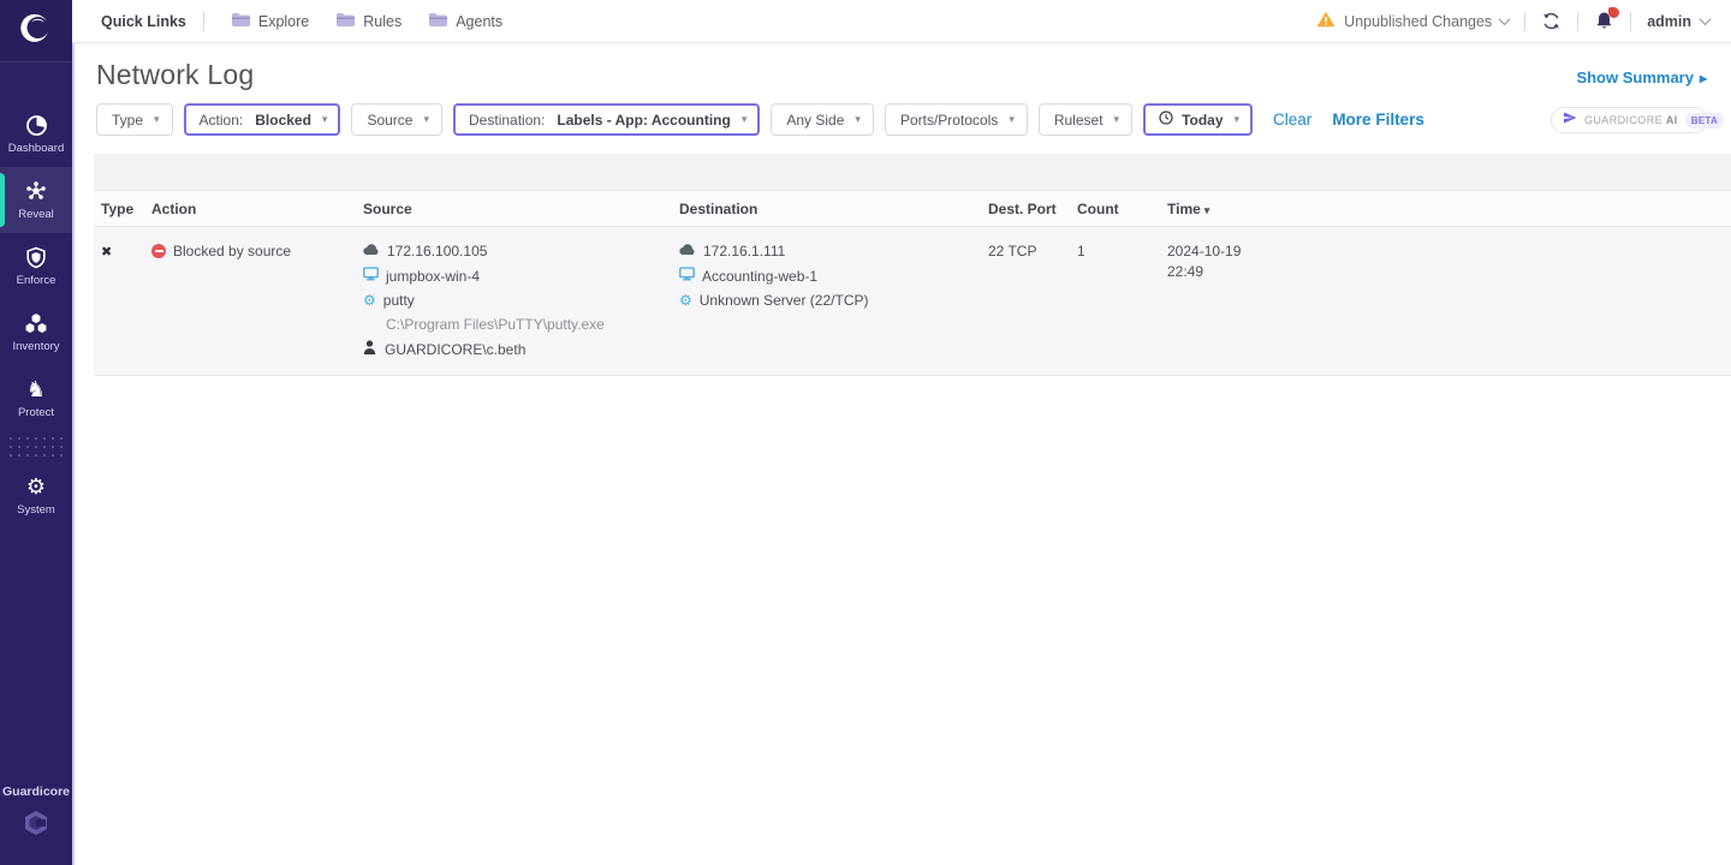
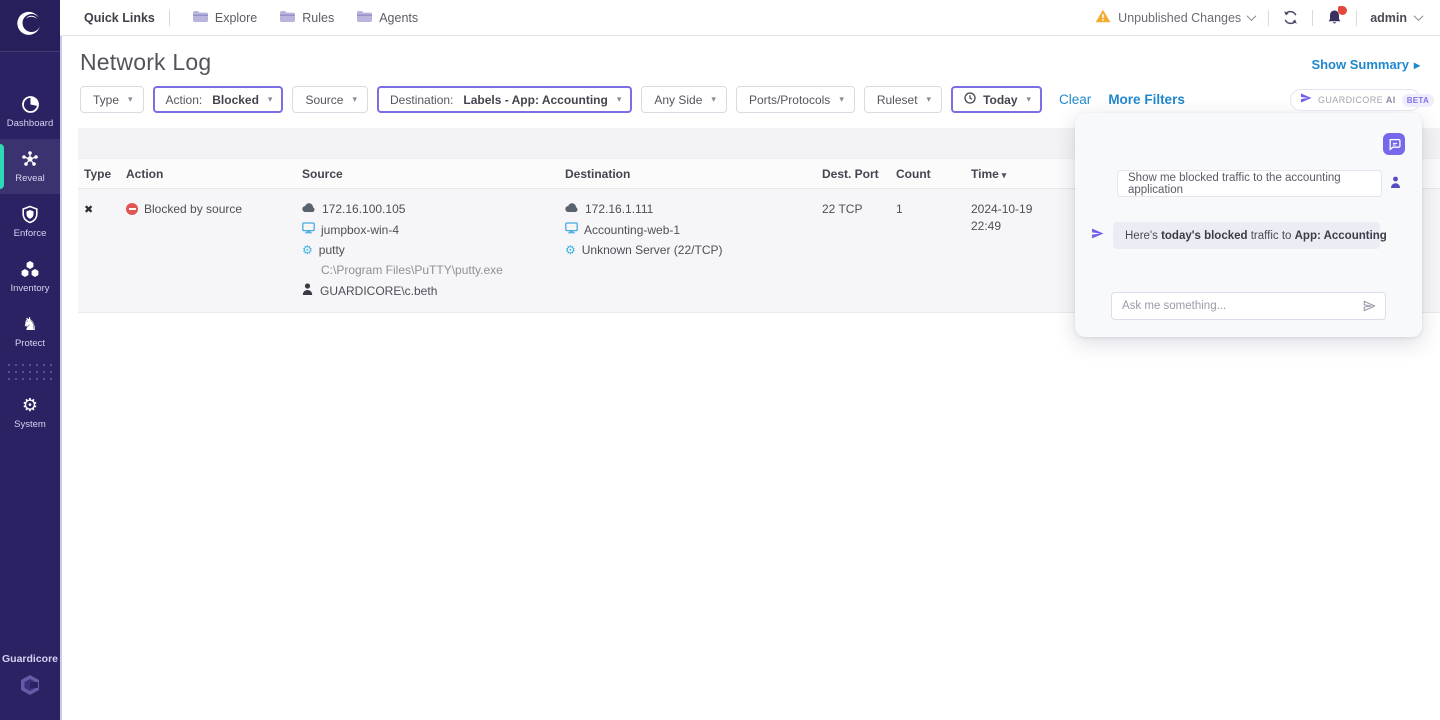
  Dashboard
  Reveal
  Enforce
  Inventory
  ♞
  Protect
  ⚙
  System
  Guardicore
  Quick Links
  Explore
  Rules
  Agents
  Unpublished Changes
  admin
  Network Log
  Show Summary
  Type
  Action:
  Blocked
  Source
  Destination:
  Labels - App: Accounting
  Any Side
  Ports/Protocols
  Ruleset
  Today
  Clear
  More Filters
  Type
  Action
  Source
  Destination
  Dest. Port
  Count
  Time
  Blocked by source
  172.16.100.105
  jumpbox-win-4
  ⚙
  putty
  C:\Program Files\PuTTY\putty.exe
  GUARDICORE\c.beth
  172.16.1.111
  Accounting-web-1
  ⚙
  Unknown Server (22/TCP)
  22 TCP
  1
  2024-10-19
  22:49
  GUARDICORE AI
  BETA
+ Show me blocked traffic to the accounting application
+ Here's
+ today's blocked
+ traffic to
+ App: Accounting
+ Ask me something...
